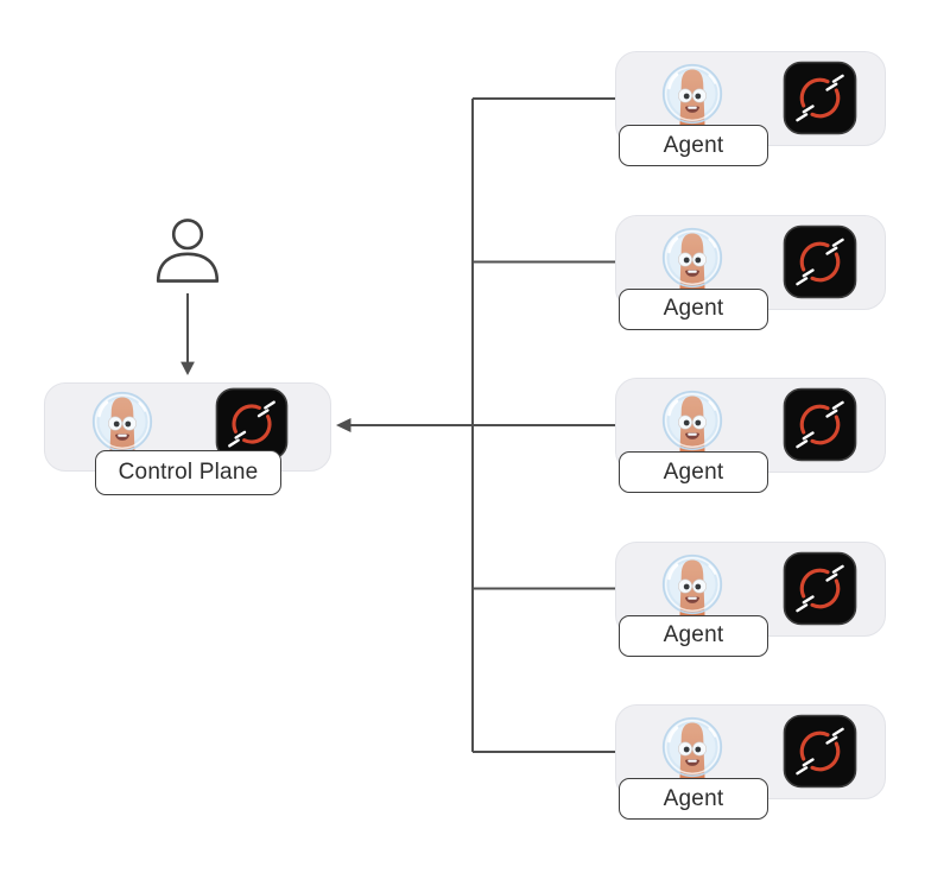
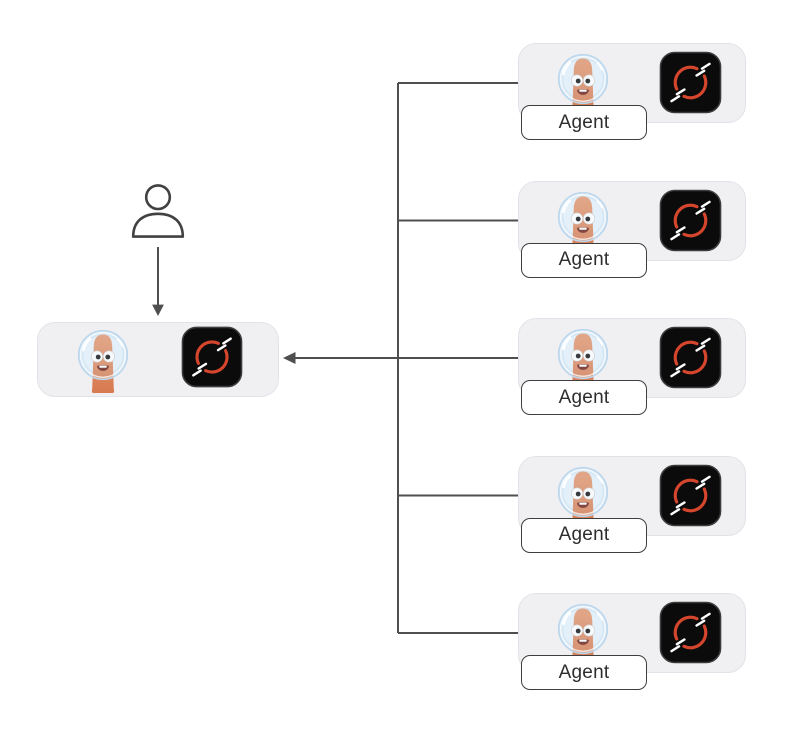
- Control Plane
  Agent
  Agent
  Agent
  Agent
  Agent
